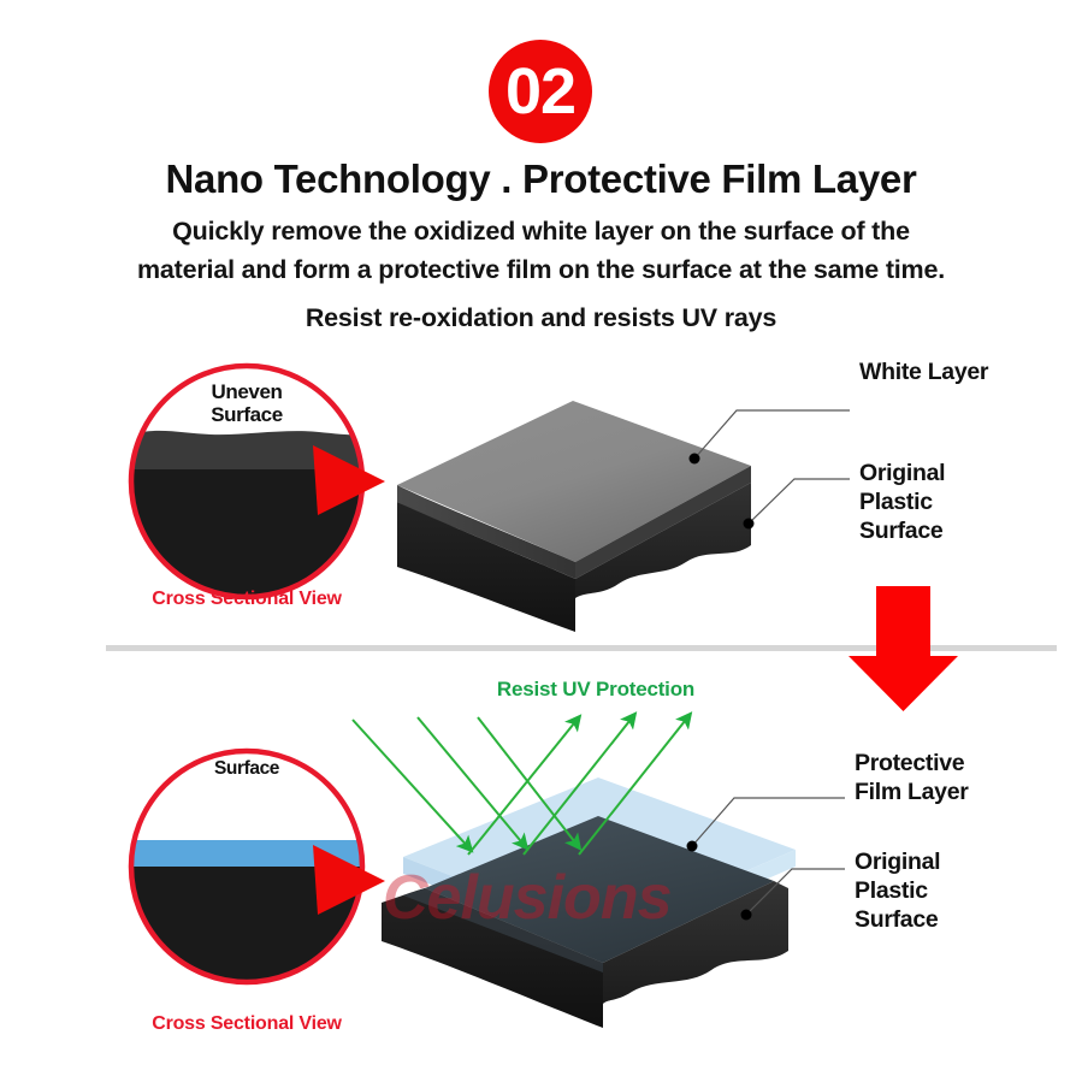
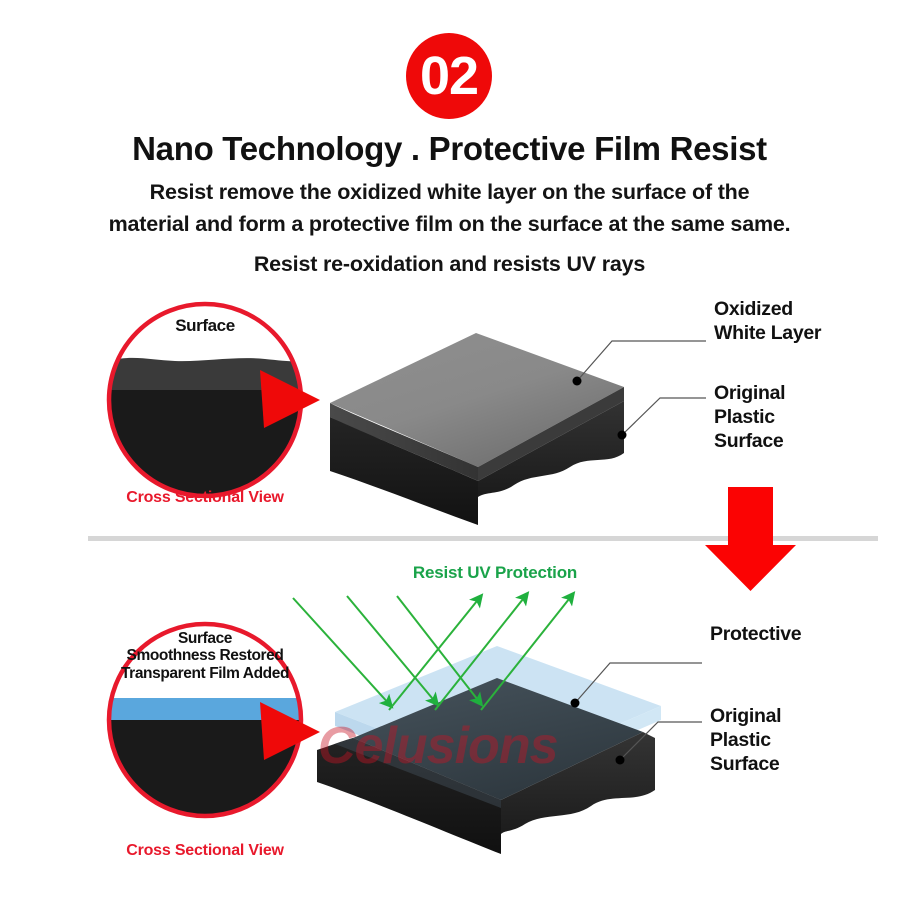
  02
- Nano Technology . Protective Film Layer
+ Nano Technology . Protective Film Resist
- Quickly remove the oxidized white layer on the surface of the
+ Resist remove the oxidized white layer on the surface of the
- material and form a protective film on the surface at the same time.
+ material and form a protective film on the surface at the same same.
  Resist re-oxidation and resists UV rays
- Uneven
  Surface
  Cross Sectional View
  Surface
+ Smoothness Restored
+ Transparent Film Added
  Cross Sectional View
  Celusions
  Resist UV Protection
+ Oxidized
  White Layer
  Original
  Plastic
  Surface
  Protective
- Film Layer
  Original
  Plastic
  Surface
